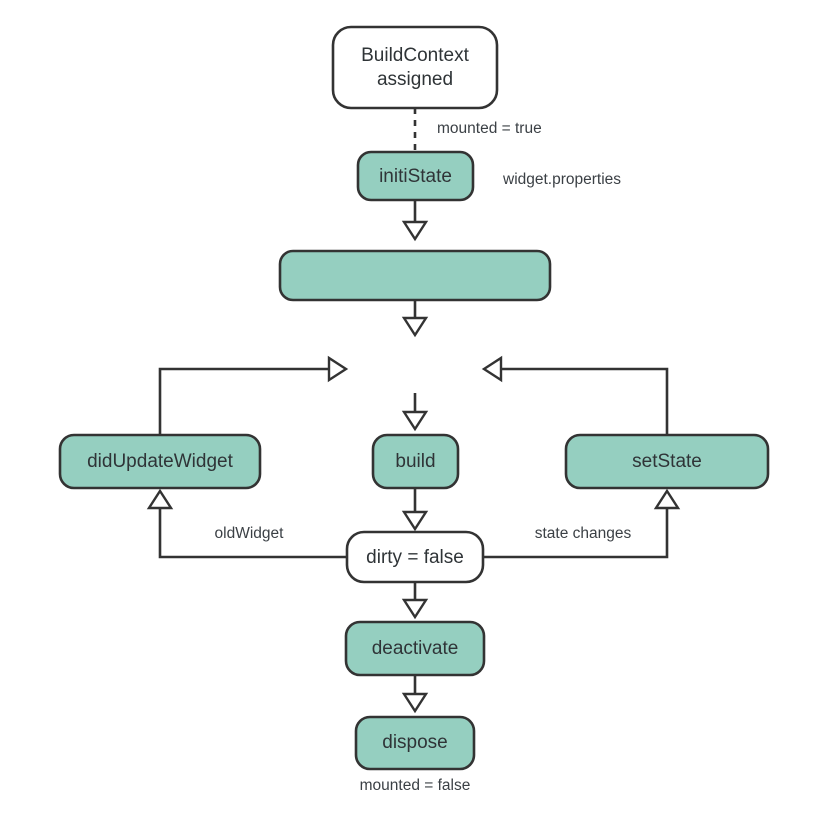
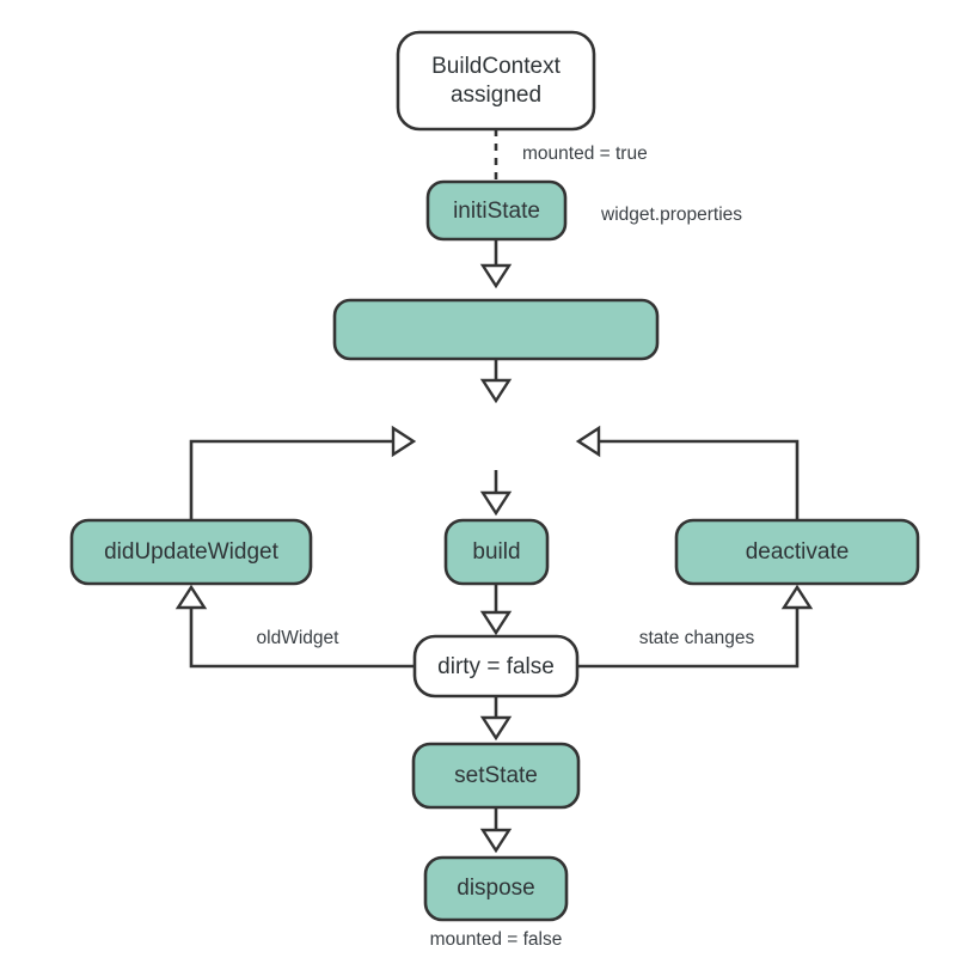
  BuildContext
  assigned
  initiState
  didUpdateWidget
  build
- setState
+ deactivate
  dirty = false
- deactivate
+ setState
  dispose
  mounted = true
  widget.properties
  oldWidget
  state changes
  mounted = false
